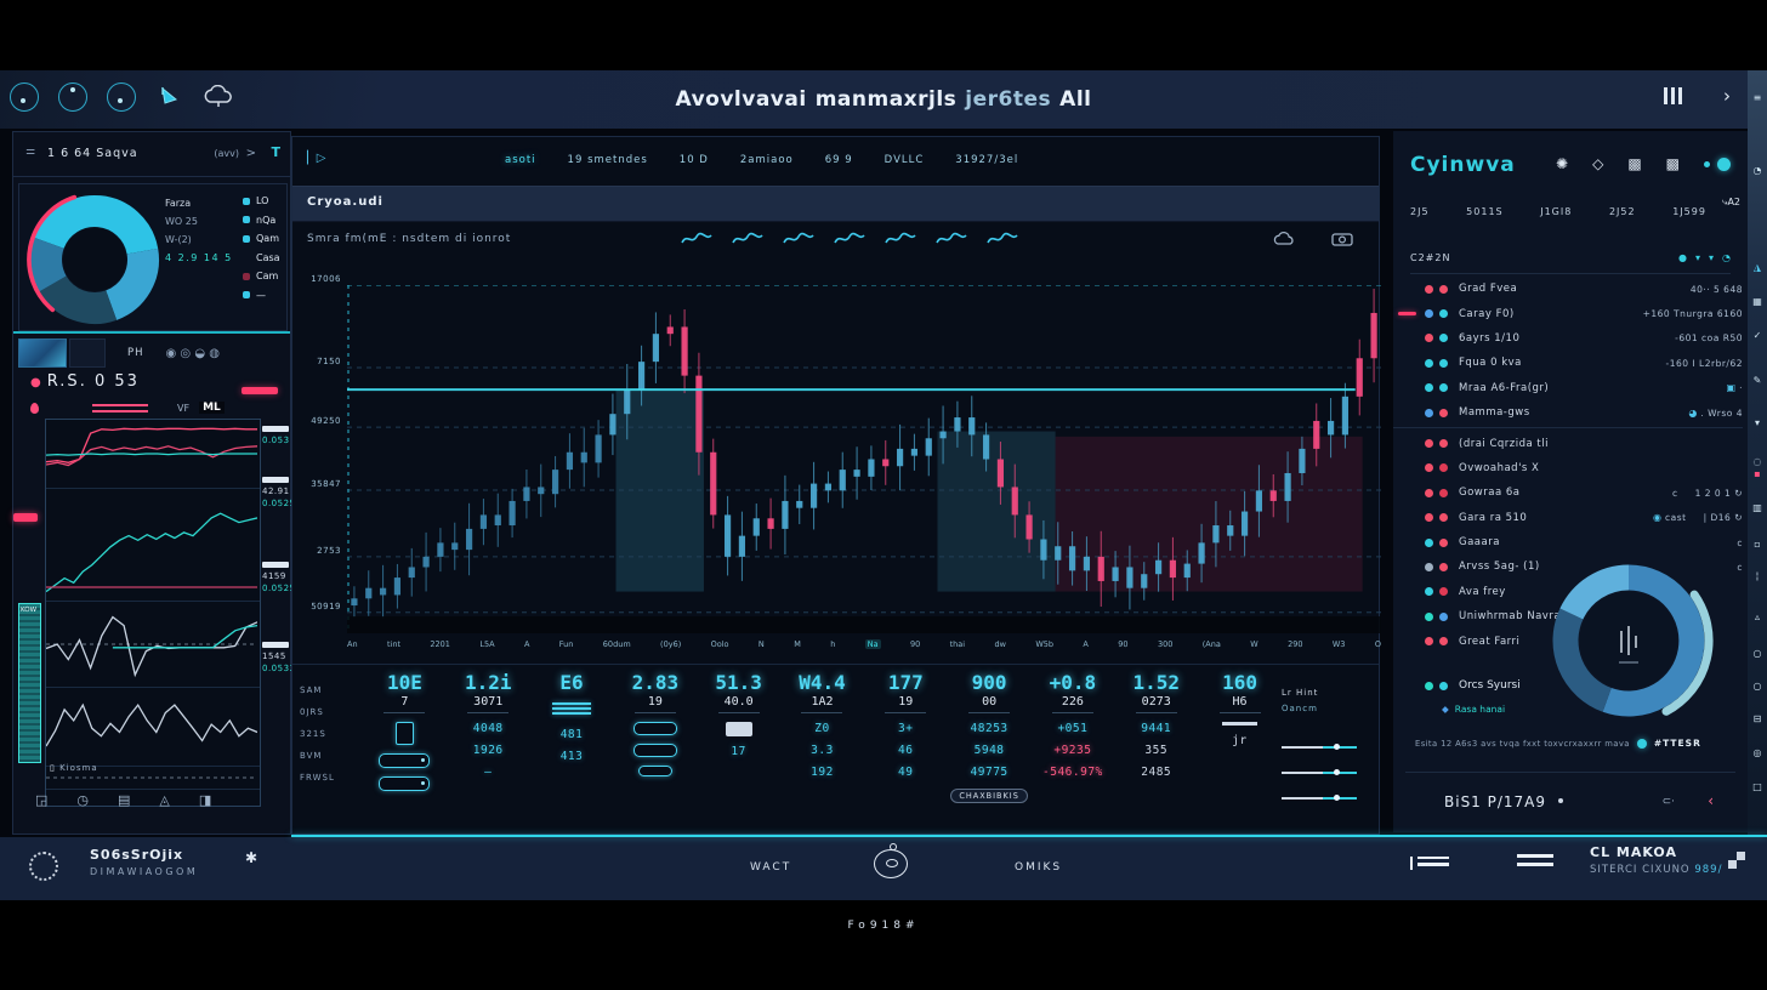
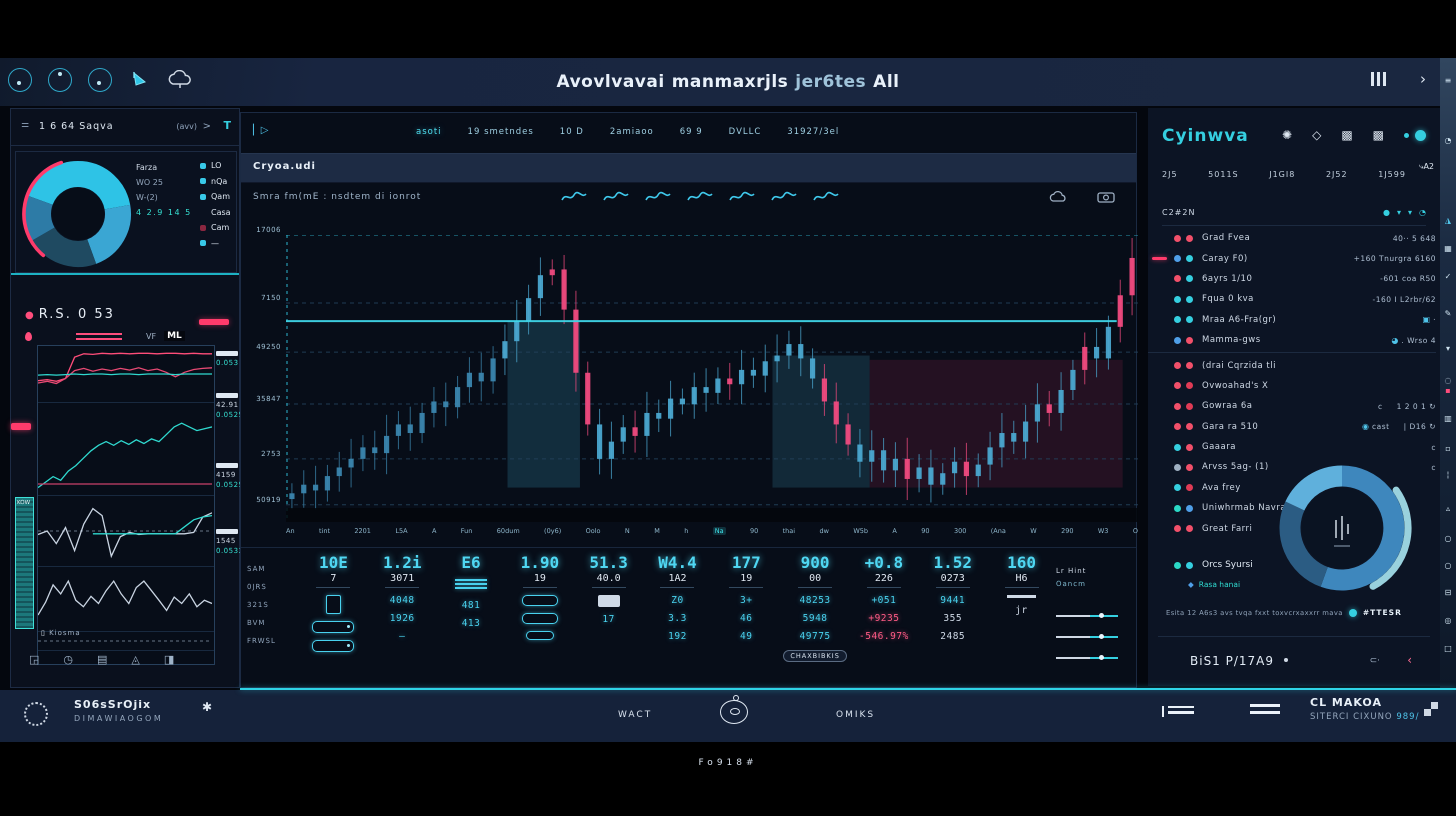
  Avovlvavai
  manmaxrjls
  jer6tes
  All
  ›
  ⚌
  1 6 64 Saqva
  (avv)
  >
  T
  Farza
  WO 25
  W-(2)
  4 2.9 14 5
  LO
  nQa
  Qam
  Casa
  Cam
  —
- PH
- ◉ ◎ ◒ ◍
  ● R.S. 0 53
  VF
  ML
  0.053
  42.91
  0.052
  4159
  0.052
  1545
  0.053
  ▯ Kiosma
  ◲
  ◷
  ▤
  ◬
  ◨
  ▏▷
  asoti
  19 smetndes
  10 D
  2amiaoo
  69 9
  DVLLC
  31927/3el
  Cryoa.udi
  Smra fm(mE : nsdtem di ionrot
  17006
  7150
  49250
  35847
  2753
  50919
  An
  tint
  2201
  L5A
  A
  Fun
  60dum
  (0y6)
  Oolo
  N
  M
  h
  Na
  90
  thai
  dw
  W5b
  A
  90
  300
  (Ana
  W
  290
  W3
  O
  SAM
  0JRS
  321S
  BVM
  FRWSL
  10E
  7
  1.2i
  3071
  4048
  1926
  —
  E6
  481
  413
- 2.83
+ 1.90
  19
  51.3
  40.0
  17
  W4.4
  1A2
  Z0
  3.3
  192
  177
  19
  3+
  46
  49
  900
  00
  48253
  5948
  49775
  CHAXBIBKIS
  +0.8
  226
  +051
  +9235
  -546.97%
  1.52
  0273
  9441
  355
  2485
  160
  H6
  jr
  Lr Hint
  Oancm
  Cyinwva
  ✺
  ◇
  ▩
  ▩
  2J5
  5011S
  J1GI8
  2J52
  1J599
  ⤷A2
  C2#2N
  ●
  ▾
  ▾
  ◔
  Grad Fvea
  40·· 5 648
  Caray F0)
  +160 Tnurgra 6160
  6ayrs 1/10
  -601 coa R50
  Fqua 0 kva
  -160 I L2rbr/62
  Mraa A6-Fra(gr)
  ▣
  ·
  Mamma-gws
  ◕
  . Wrso 4
  (drai Cqrzida tli
  Ovwoahad's X
  Gowraa 6a
  c
  1 2 0 1 ↻
  Gara ra 510
  ◉
  cast
  | D16 ↻
  Gaaara
  c
  Arvss 5ag- (1)
  c
  Ava frey
  Uniwhrmab Navr
  Great Farri
  Orcs Syursi
  ◆ Rasa hanai
  Esita 12 A6s3 avs tvqa fxxt toxvcrxaxxrr mava
  #TTESR
  BiS1 P/17A9
  ⊂·
  ‹
  ≡
  ◔
  ◮
  ▦
  ✓
  ✎
  ▾
  ◌
  ▪
  ▥
  ▫
  ¦
  ▵
  ○
  ○
  ⊟
  ◎
  □
  S06sSrOjix
  DIMAWIAOGOM
  ✱
  WACT
  OMIKS
  CL MAKOA
  SITERCI CIXUNO 989/
  Fo918#
